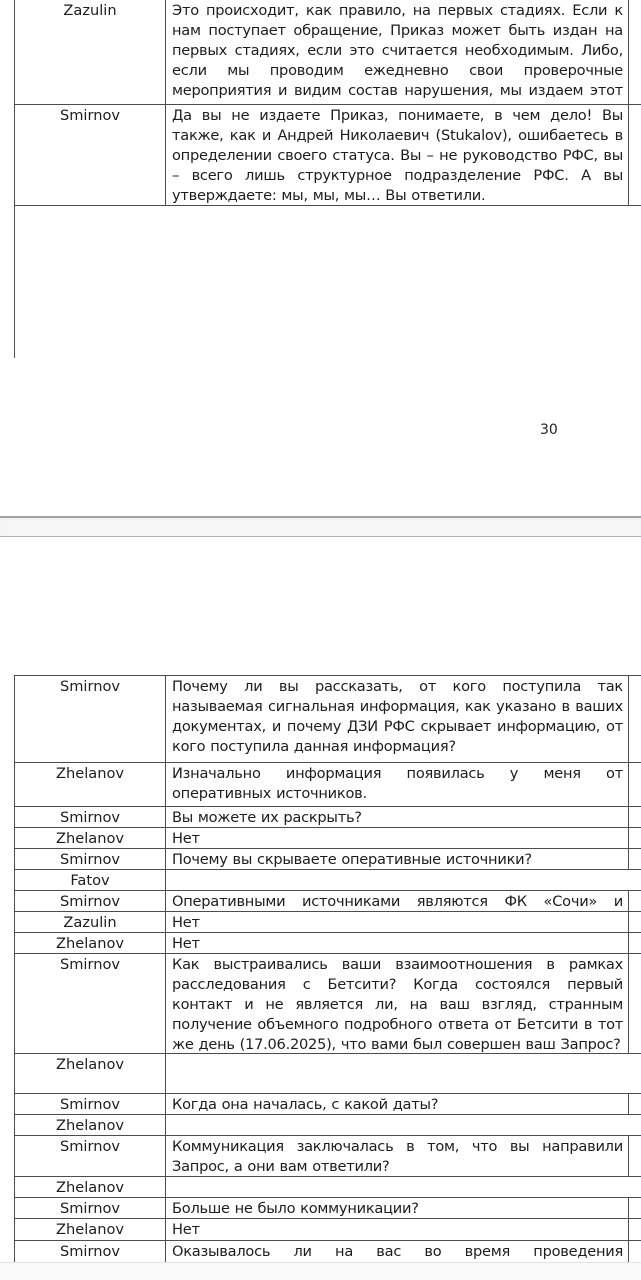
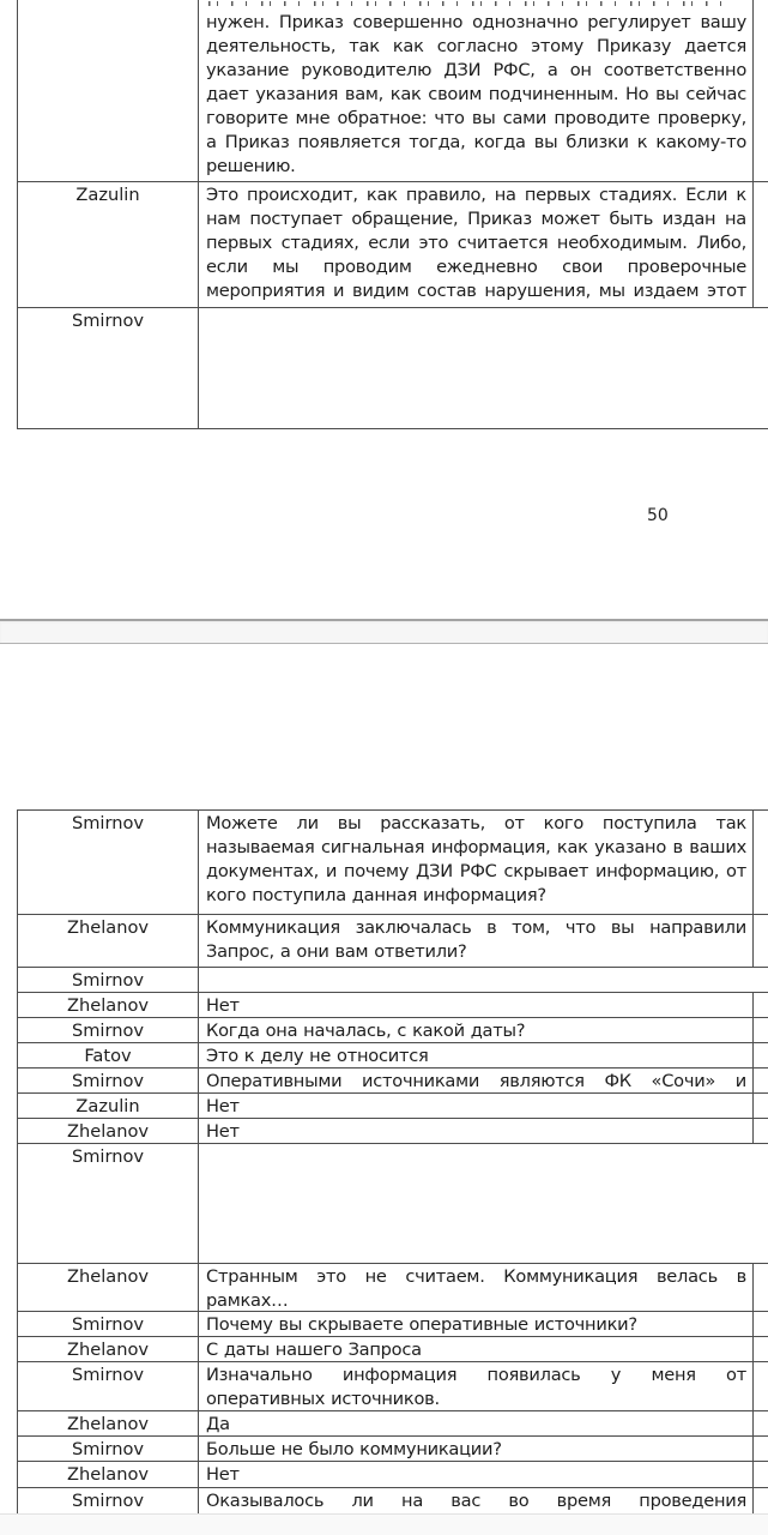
+ нужен. Приказ совершенно однозначно регулирует вашу деятельность, так как согласно этому Приказу дается указание руководителю ДЗИ РФС, а он соответственно дает указания вам, как своим подчиненным. Но вы сейчас говорите мне обратное: что вы сами проводите проверку, а Приказ появляется тогда, когда вы близки к какому-то решению.
  Zazulin
  Это происходит, как правило, на первых стадиях. Если к нам поступает обращение, Приказ может быть издан на первых стадиях, если это считается необходимым. Либо, если мы проводим ежедневно свои проверочные мероприятия и видим состав нарушения, мы издаем этот
  Smirnov
- Да вы не издаете Приказ, понимаете, в чем дело! Вы также, как и Андрей Николаевич (Stukalov), ошибаетесь в определении своего статуса. Вы – не руководство РФС, вы – всего лишь структурное подразделение РФС. А вы утверждаете: мы, мы, мы… Вы ответили.
- 30
+ 50
  Smirnov
- Почему ли вы рассказать, от кого поступила так называемая сигнальная информация, как указано в ваших документах, и почему ДЗИ РФС скрывает информацию, от кого поступила данная информация?
+ Можете ли вы рассказать, от кого поступила так называемая сигнальная информация, как указано в ваших документах, и почему ДЗИ РФС скрывает информацию, от кого поступила данная информация?
  Zhelanov
- Изначально информация появилась у меня от оперативных источников.
+ Коммуникация заключалась в том, что вы направили Запрос, а они вам ответили?
  Smirnov
- Вы можете их раскрыть?
  Zhelanov
  Нет
  Smirnov
- Почему вы скрываете оперативные источники?
+ Когда она началась, с какой даты?
  Fatov
+ Это к делу не относится
  Smirnov
  Оперативными источниками являются ФК «Сочи» и
  Zazulin
  Нет
  Zhelanov
  Нет
  Smirnov
- Как выстраивались ваши взаимоотношения в рамках расследования с Бетсити? Когда состоялся первый контакт и не является ли, на ваш взгляд, странным получение объемного подробного ответа от Бетсити в тот же день (17.06.2025), что вами был совершен ваш Запрос?
  Zhelanov
+ Странным это не считаем. Коммуникация велась в рамках…
  Smirnov
- Когда она началась, с какой даты?
+ Почему вы скрываете оперативные источники?
  Zhelanov
+ С даты нашего Запроса
  Smirnov
- Коммуникация заключалась в том, что вы направили Запрос, а они вам ответили?
+ Изначально информация появилась у меня от оперативных источников.
  Zhelanov
+ Да
  Smirnov
  Больше не было коммуникации?
  Zhelanov
  Нет
  Smirnov
